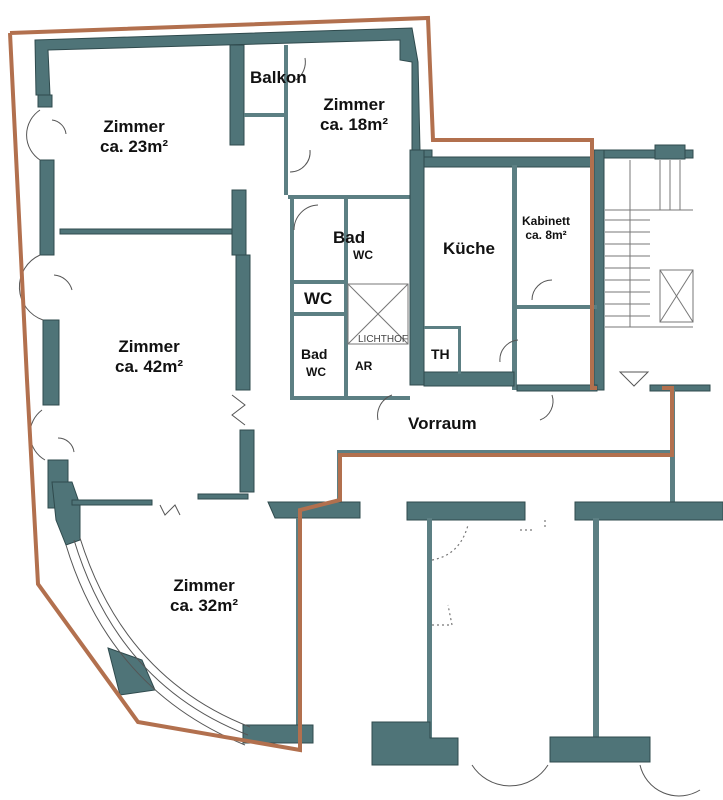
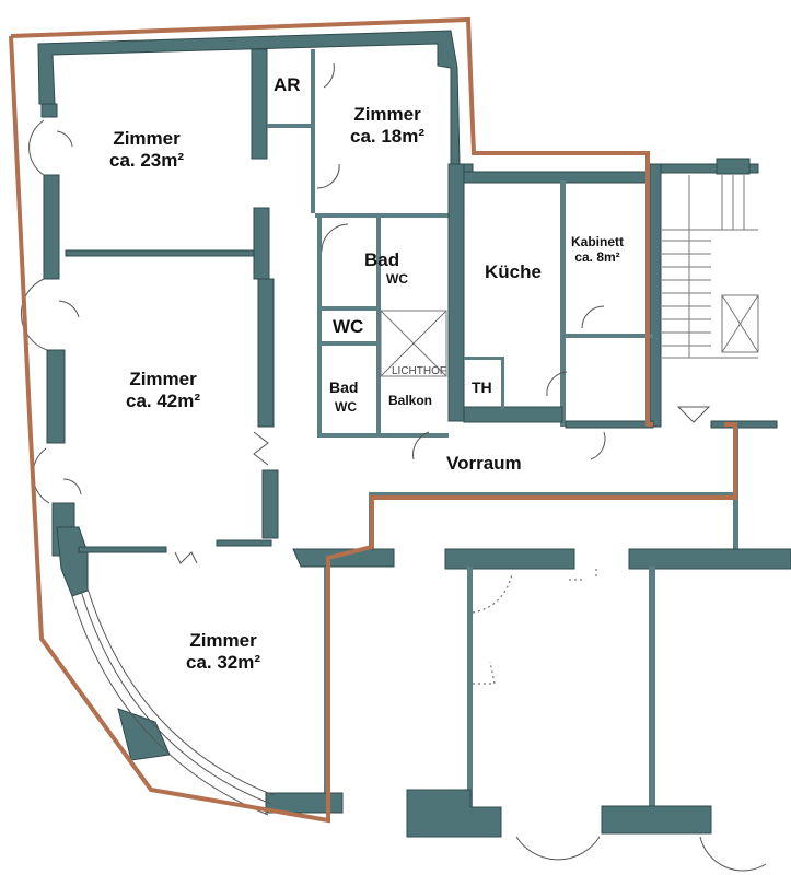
  Zimmer
  ca. 23m²
- Balkon
+ AR
  Zimmer
  ca. 18m²
  Bad
  WC
  WC
  Bad
  WC
  LICHTHOF
- AR
+ Balkon
  Küche
  TH
  Kabinett
  ca. 8m²
  Zimmer
  ca. 42m²
  Vorraum
  Zimmer
  ca. 32m²
